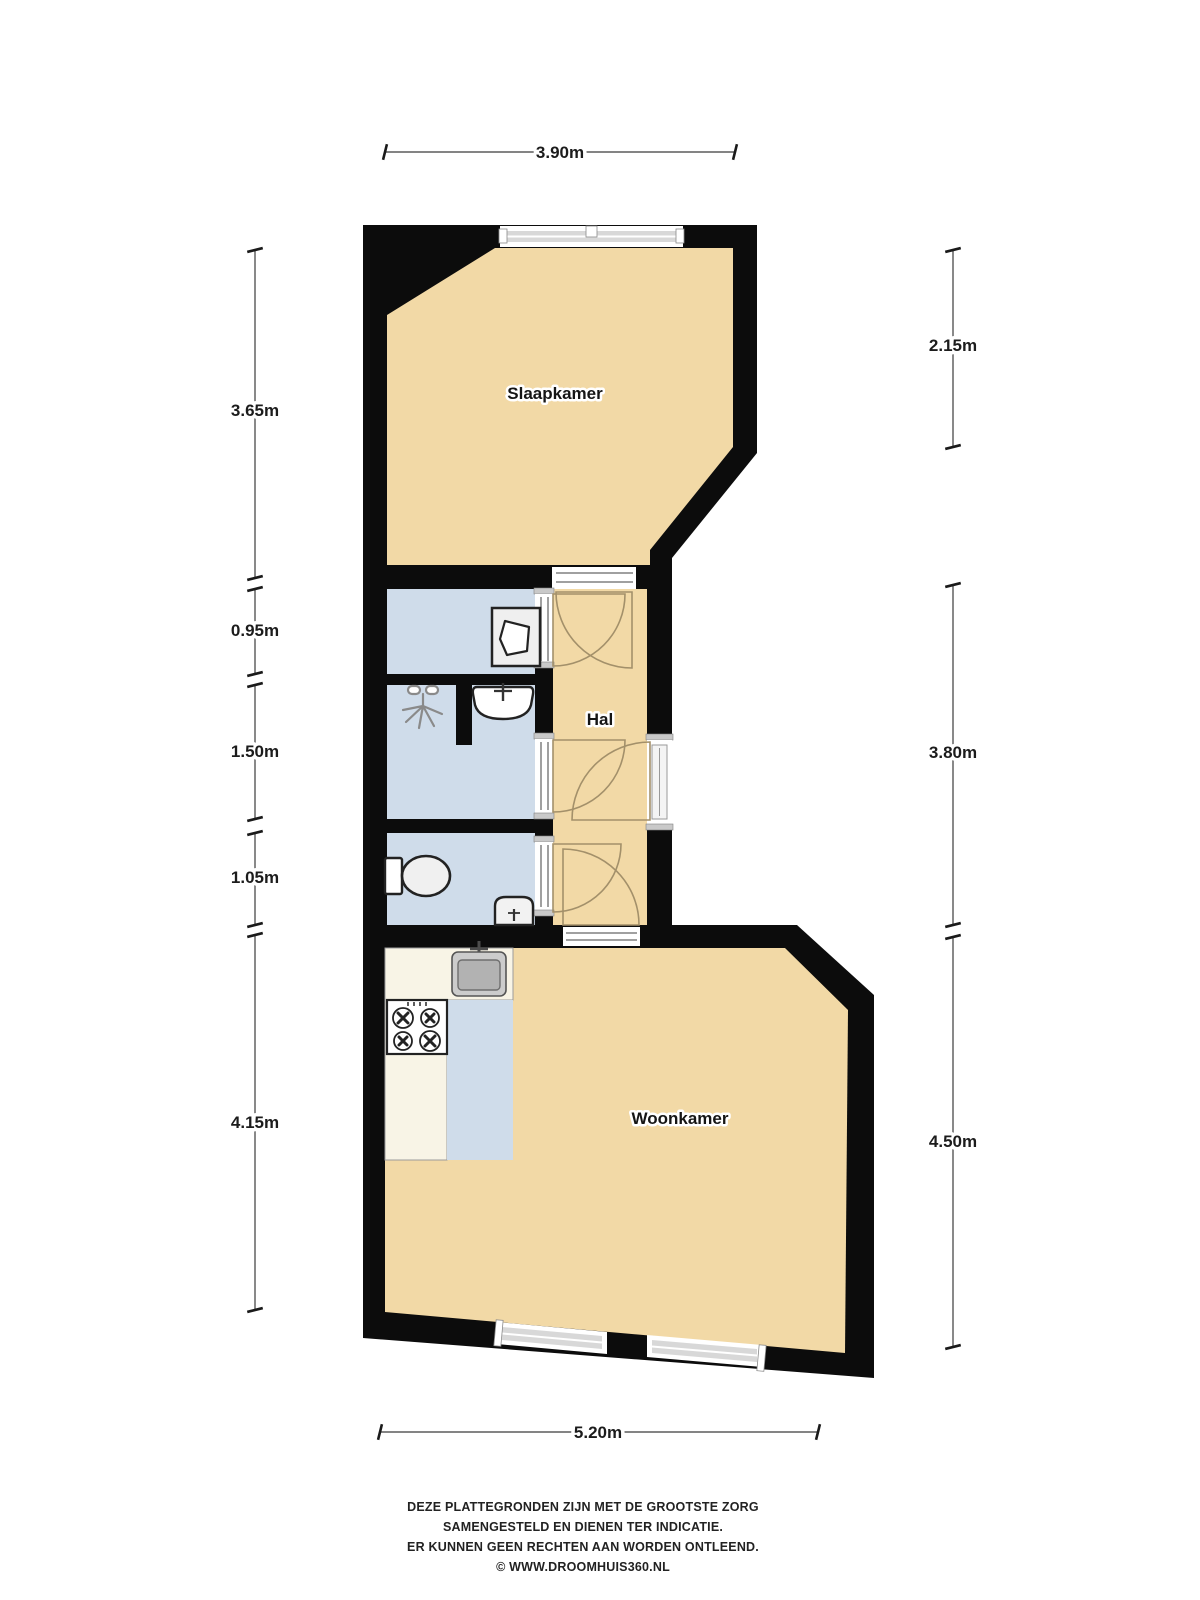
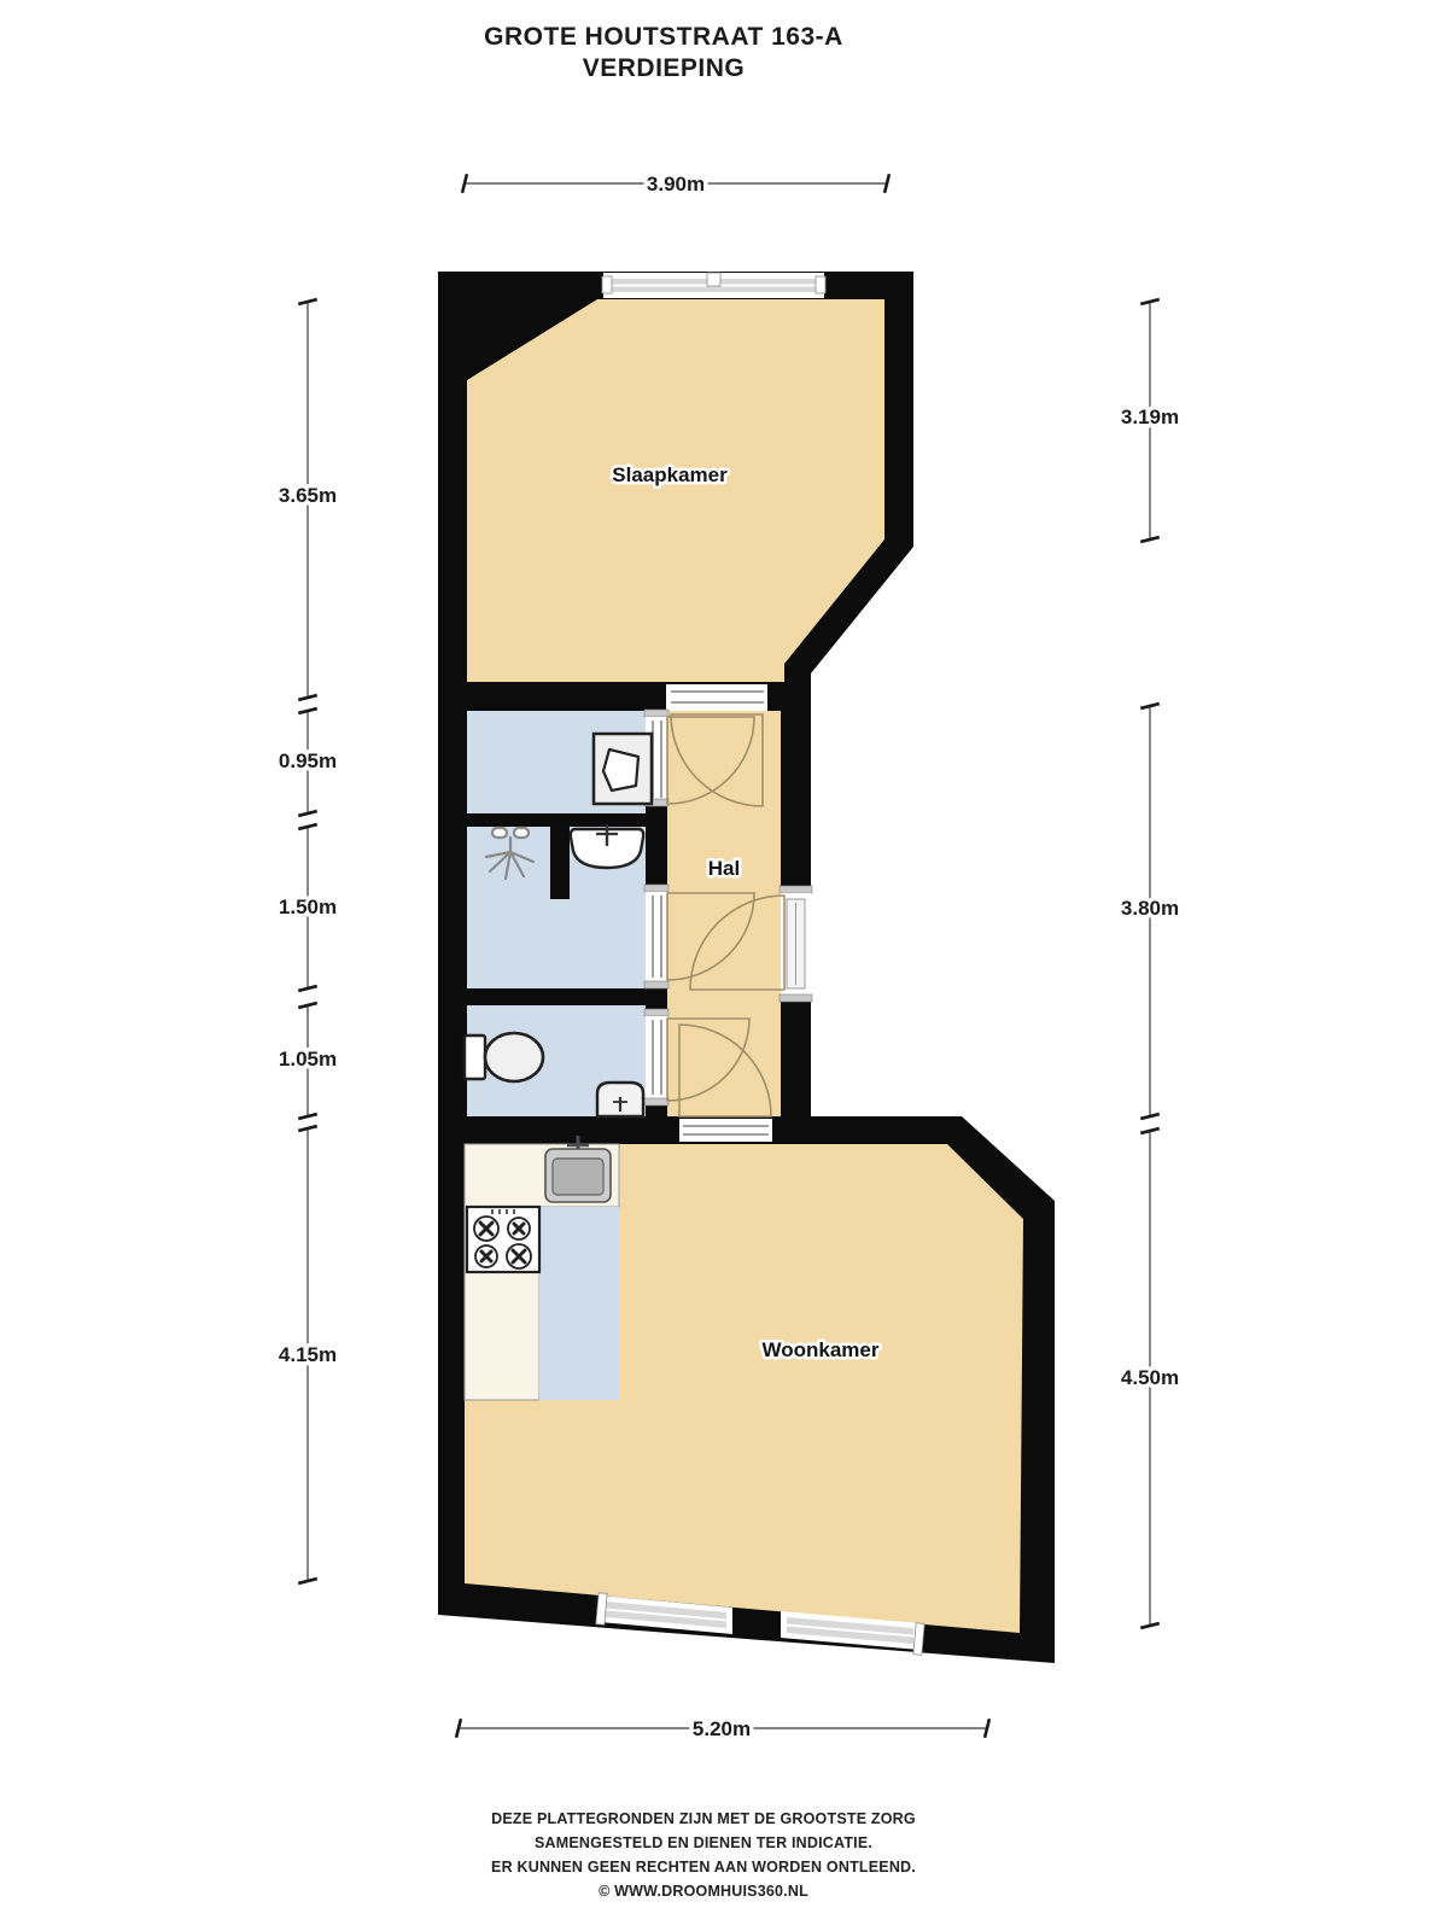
+ GROTE HOUTSTRAAT 163-A
+ VERDIEPING
  Slaapkamer
  Hal
  Woonkamer
  3.90m
  3.65m
  0.95m
  1.50m
  1.05m
  4.15m
- 2.15m
+ 3.19m
  3.80m
  4.50m
  5.20m
  DEZE PLATTEGRONDEN ZIJN MET DE GROOTSTE ZORG
  SAMENGESTELD EN DIENEN TER INDICATIE.
  ER KUNNEN GEEN RECHTEN AAN WORDEN ONTLEEND.
  © WWW.DROOMHUIS360.NL
